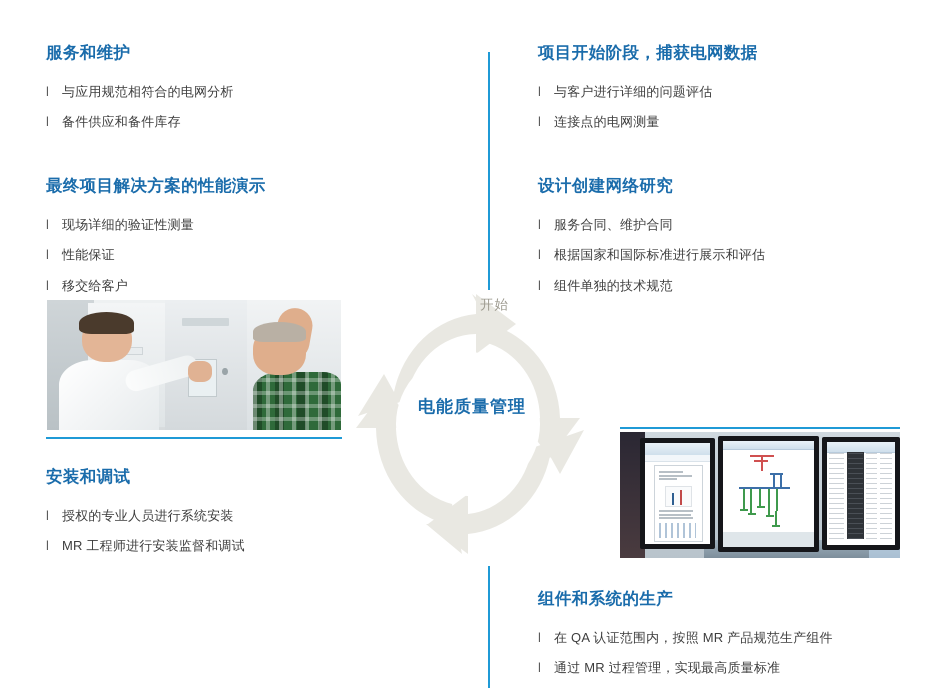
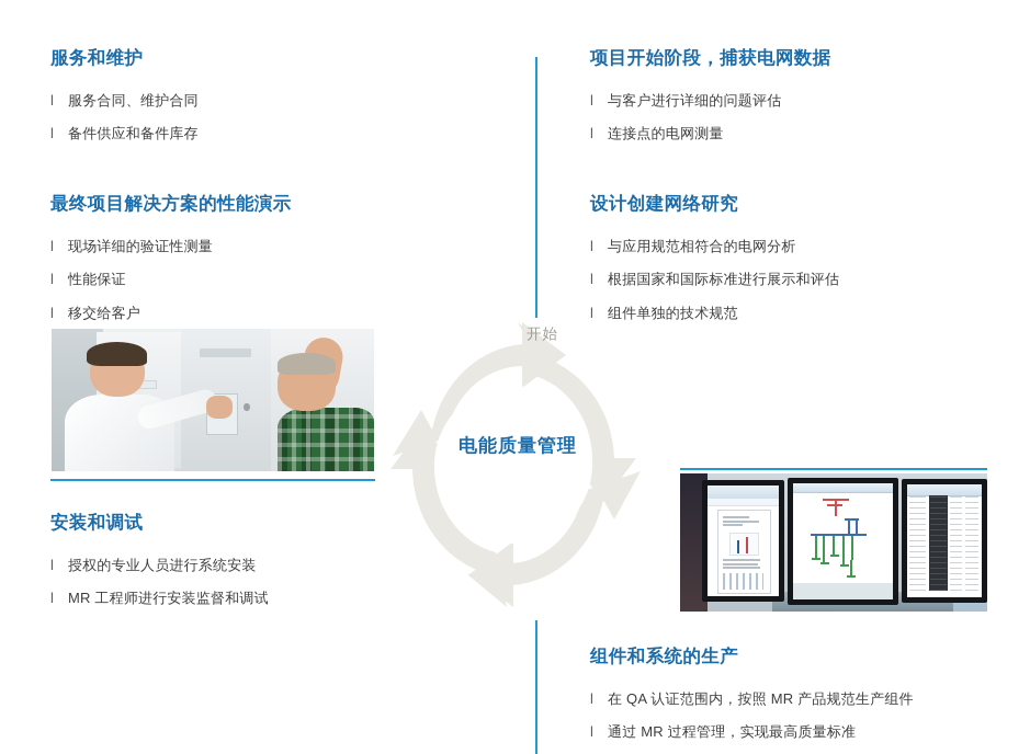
  电能质量管理
  开始
  服务和维护
  l
- 与应用规范相符合的电网分析
+ 服务合同、维护合同
  l
  备件供应和备件库存
  最终项目解决方案的性能演示
  l
  现场详细的验证性测量
  l
  性能保证
  l
  移交给客户
  项目开始阶段，捕获电网数据
  l
  与客户进行详细的问题评估
  l
  连接点的电网测量
  设计创建网络研究
  l
- 服务合同、维护合同
+ 与应用规范相符合的电网分析
  l
  根据国家和国际标准进行展示和评估
  l
  组件单独的技术规范
  安装和调试
  l
  授权的专业人员进行系统安装
  l
  MR 工程师进行安装监督和调试
  组件和系统的生产
  l
  在 QA 认证范围内，按照 MR 产品规范生产组件
  l
  通过 MR 过程管理，实现最高质量标准
